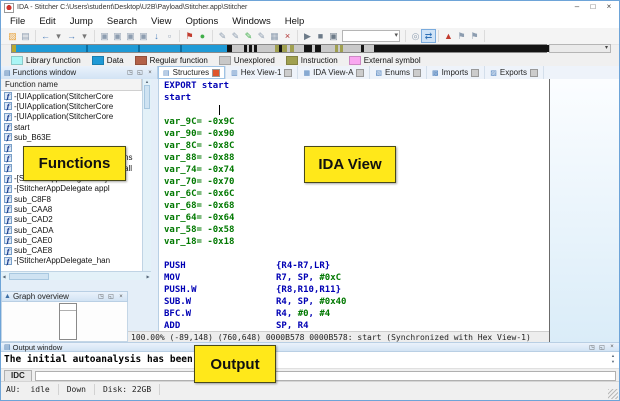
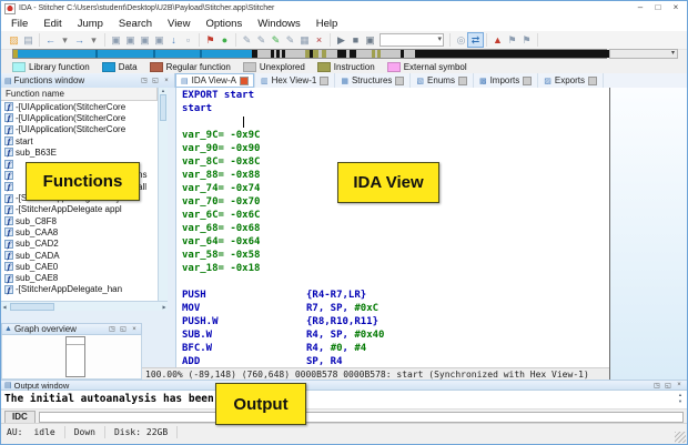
  –
  □
  ×
  File
  Edit
  Jump
  Search
  View
  Options
  Windows
  Help
  ▨
  ▤
  ←
  ▾
  →
  ▾
  ▣
  ▣
  ▣
  ▣
  ↓
  ▫
  ⚑
  ●
  ✎
  ✎
  ✎
  ✎
  ▦
  ×
  ▶
  ■
  ▣
  ◎
  ⇄
  ▲
  ⚑
  ⚑
  Library function
  Data
  Regular function
  Unexplored
  Instruction
  External symbol
  Functions window
- Structures
+ IDA View-A
  Hex View-1
- IDA View-A
+ Structures
  Enums
  Imports
  Exports
  Function name
  f
  -[UIApplication(StitcherCore
  f
  -[UIApplication(StitcherCore
  f
  -[UIApplication(StitcherCore
  f
  start
  f
  sub_B63E
  f
  f
  ns
  f
  all
  f
  f
  -[StitcherAppDelegate appl
  f
  sub_C8F8
  f
  sub_CAA8
  f
  sub_CAD2
  f
  sub_CADA
  f
  sub_CAE0
  f
  sub_CAE8
  f
  -[StitcherAppDelegate_han
  Graph overview
  EXPORT start
  start
  var_9C= -0x9C
  var_90= -0x90
  var_8C= -0x8C
  var_88= -0x88
  var_74= -0x74
  var_70= -0x70
  var_6C= -0x6C
  var_68= -0x68
  var_64= -0x64
  var_58= -0x58
  var_18= -0x18
  PUSH {R4-R7,LR}
  MOV R7, SP, #0xC
  PUSH.W {R8,R10,R11}
  SUB.W R4, SP, #0x40
  BFC.W R4, #0, #4
  ADD SP, R4
  100.00% (-89,148) (760,648) 0000B578 0000B578: start (Synchronized with Hex View-1)
  Output window
  The initial autoanalysis has been
  IDC
  AU:
  idle
  Down
  Disk: 22GB
  Functions
  IDA View
  Output
